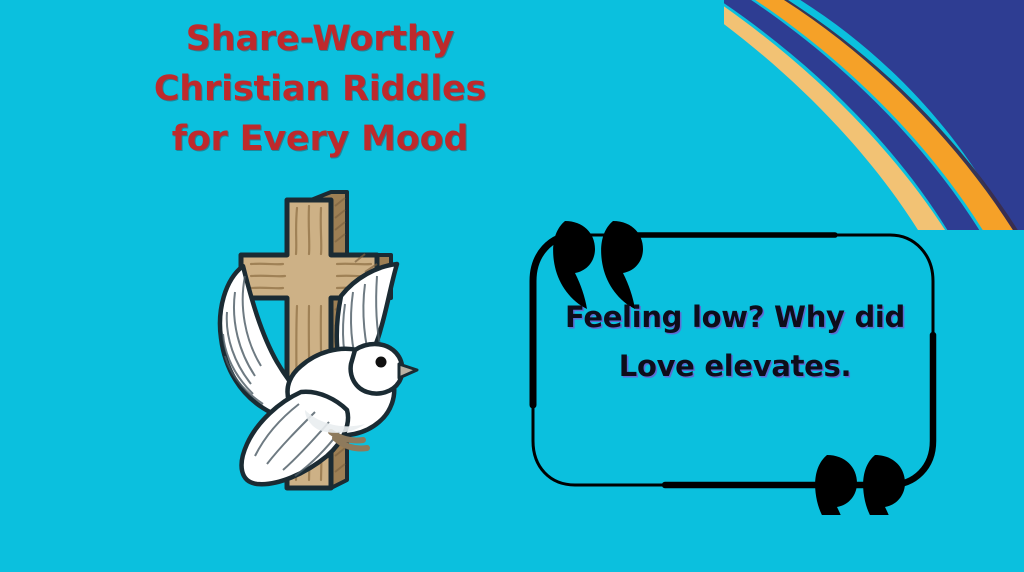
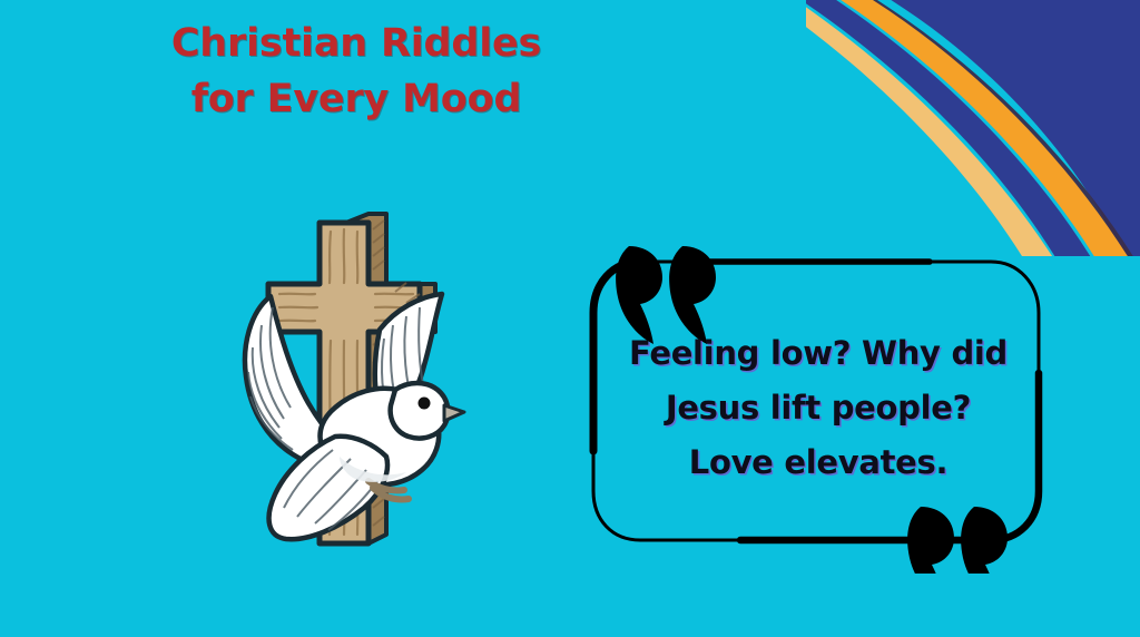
- Share-Worthy
  Christian Riddles
  for Every Mood
  Feeling low? Why did
+ Jesus lift people?
  Love elevates.
